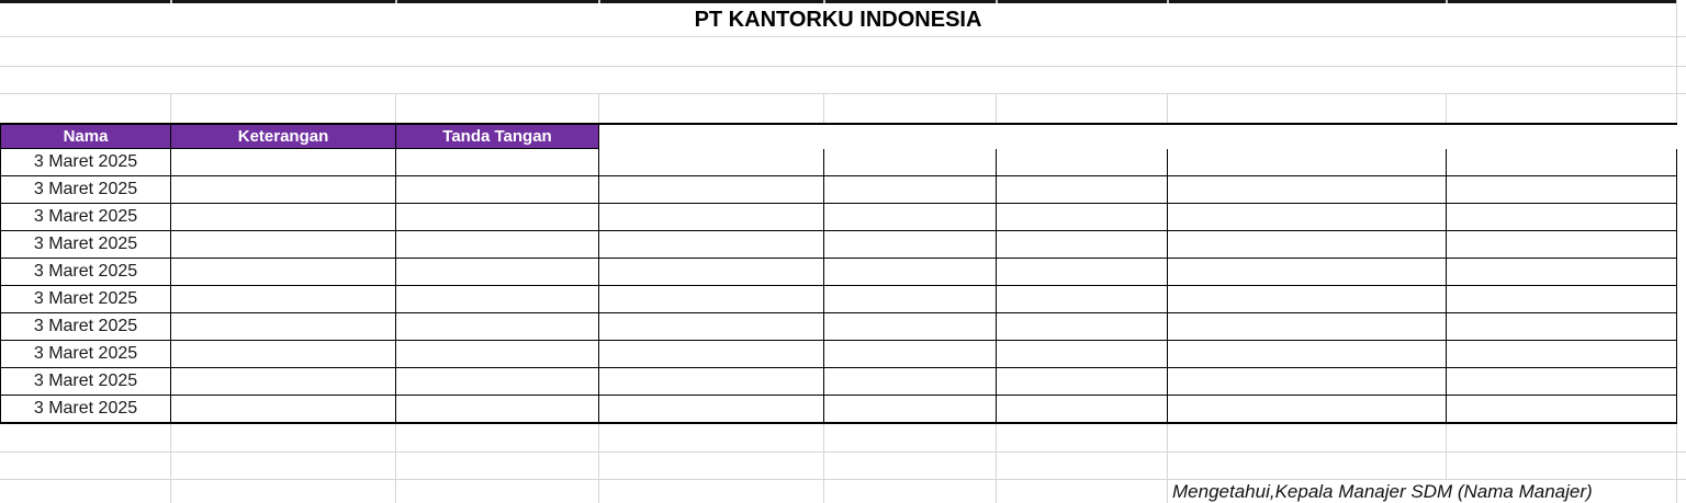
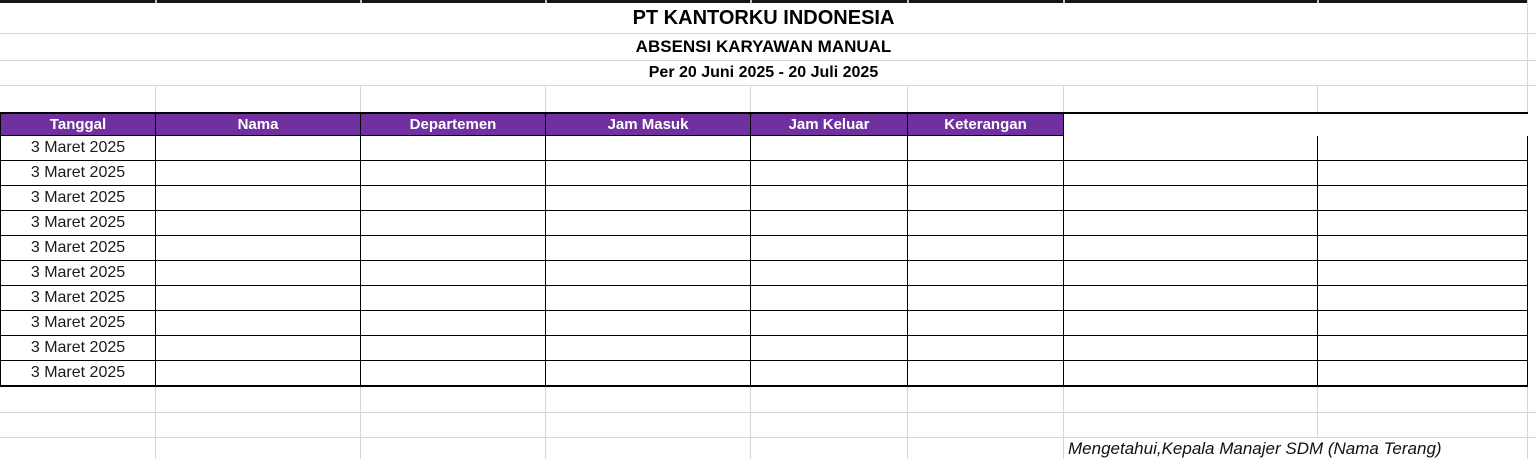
  PT KANTORKU INDONESIA
+ ABSENSI KARYAWAN MANUAL
+ Per 20 Juni 2025 - 20 Juli 2025
+ Tanggal
  Nama
+ Departemen
+ Jam Masuk
+ Jam Keluar
  Keterangan
- Tanda Tangan
  3 Maret 2025
  3 Maret 2025
  3 Maret 2025
  3 Maret 2025
  3 Maret 2025
  3 Maret 2025
  3 Maret 2025
  3 Maret 2025
  3 Maret 2025
  3 Maret 2025
- Mengetahui,Kepala Manajer SDM (Nama Manajer)
+ Mengetahui,Kepala Manajer SDM (Nama Terang)
